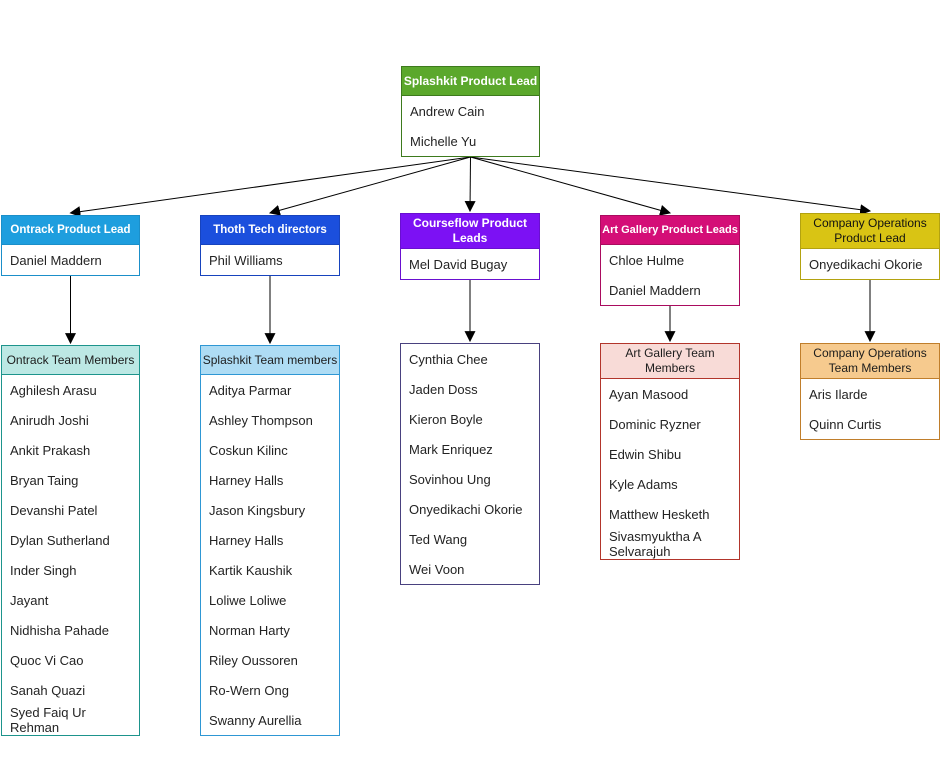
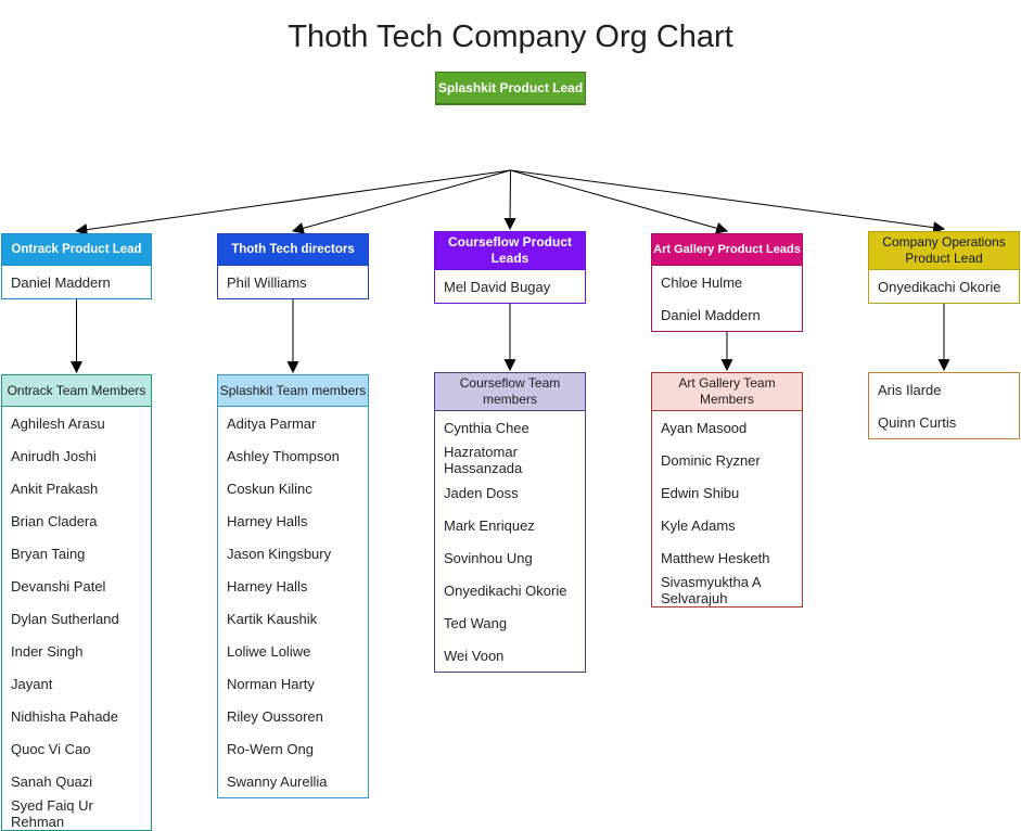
+ Thoth Tech Company Org Chart
  Splashkit Product Lead
- Andrew Cain
- Michelle Yu
  Ontrack Product Lead
  Daniel Maddern
  Thoth Tech directors
  Phil Williams
  Courseflow Product Leads
  Mel David Bugay
  Art Gallery Product Leads
  Chloe Hulme
  Daniel Maddern
  Company Operations Product Lead
  Onyedikachi Okorie
  Ontrack Team Members
  Aghilesh Arasu
  Anirudh Joshi
  Ankit Prakash
+ Brian Cladera
  Bryan Taing
  Devanshi Patel
  Dylan Sutherland
  Inder Singh
  Jayant
  Nidhisha Pahade
  Quoc Vi Cao
  Sanah Quazi
  Syed Faiq Ur Rehman
  Splashkit Team members
  Aditya Parmar
  Ashley Thompson
  Coskun Kilinc
  Harney Halls
  Jason Kingsbury
  Harney Halls
  Kartik Kaushik
  Loliwe Loliwe
  Norman Harty
  Riley Oussoren
  Ro-Wern Ong
  Swanny Aurellia
+ Courseflow Team members
  Cynthia Chee
+ Hazratomar Hassanzada
  Jaden Doss
- Kieron Boyle
  Mark Enriquez
  Sovinhou Ung
  Onyedikachi Okorie
  Ted Wang
  Wei Voon
  Art Gallery Team Members
  Ayan Masood
  Dominic Ryzner
  Edwin Shibu
  Kyle Adams
  Matthew Hesketh
  Sivasmyuktha A Selvarajuh
- Company Operations Team Members
  Aris Ilarde
  Quinn Curtis
